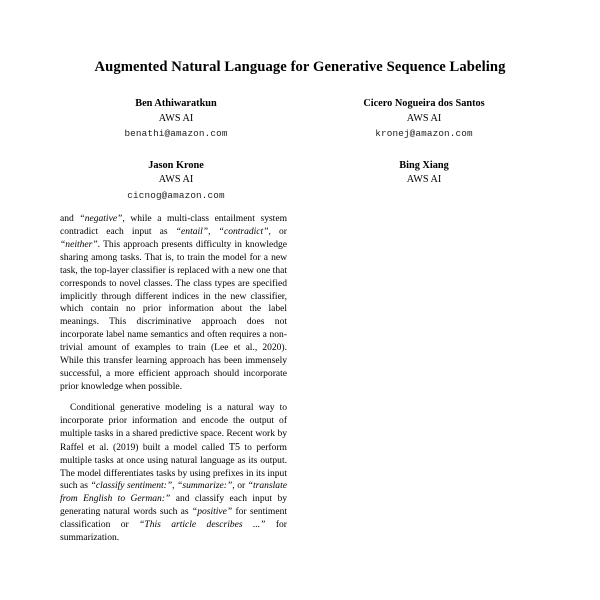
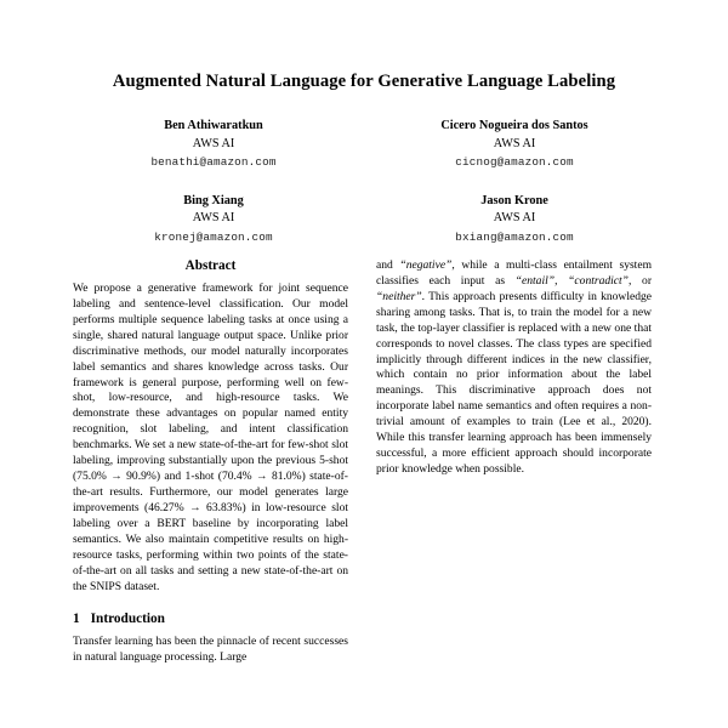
- Augmented Natural Language for Generative Sequence Labeling
+ Augmented Natural Language for Generative Language Labeling
  Ben Athiwaratkun
  AWS AI
  benathi@amazon.com
  Cicero Nogueira dos Santos
  AWS AI
- kronej@amazon.com
+ cicnog@amazon.com
- Jason Krone
+ Bing Xiang
  AWS AI
- cicnog@amazon.com
+ kronej@amazon.com
- Bing Xiang
+ Jason Krone
  AWS AI
+ bxiang@amazon.com
+ Abstract
+ We propose a generative framework for joint sequence labeling and sentence-level classification. Our model performs multiple sequence labeling tasks at once using a single, shared natural language output space. Unlike prior discriminative methods, our model naturally incorporates label semantics and shares knowledge across tasks. Our framework is general purpose, performing well on few-shot, low-resource, and high-resource tasks. We demonstrate these advantages on popular named entity recognition, slot labeling, and intent classification benchmarks. We set a new state-of-the-art for few-shot slot labeling, improving substantially upon the previous 5-shot (75.0% → 90.9%) and 1-shot (70.4% → 81.0%) state-of-the-art results. Furthermore, our model generates large improvements (46.27% → 63.83%) in low-resource slot labeling over a BERT baseline by incorporating label semantics. We also maintain competitive results on high-resource tasks, performing within two points of the state-of-the-art on all tasks and setting a new state-of-the-art on the SNIPS dataset.
+ 1
+ Introduction
+ Transfer learning has been the pinnacle of recent successes in natural language processing. Large
- and “negative”, while a multi-class entailment system contradict each input as “entail”, “contradict”, or “neither”. This approach presents difficulty in knowledge sharing among tasks. That is, to train the model for a new task, the top-layer classifier is replaced with a new one that corresponds to novel classes. The class types are specified implicitly through different indices in the new classifier, which contain no prior information about the label meanings. This discriminative approach does not incorporate label name semantics and often requires a non-trivial amount of examples to train (Lee et al., 2020). While this transfer learning approach has been immensely successful, a more efficient approach should incorporate prior knowledge when possible.
+ and “negative”, while a multi-class entailment system classifies each input as “entail”, “contradict”, or “neither”. This approach presents difficulty in knowledge sharing among tasks. That is, to train the model for a new task, the top-layer classifier is replaced with a new one that corresponds to novel classes. The class types are specified implicitly through different indices in the new classifier, which contain no prior information about the label meanings. This discriminative approach does not incorporate label name semantics and often requires a non-trivial amount of examples to train (Lee et al., 2020). While this transfer learning approach has been immensely successful, a more efficient approach should incorporate prior knowledge when possible.
- Conditional generative modeling is a natural way to incorporate prior information and encode the output of multiple tasks in a shared predictive space. Recent work by Raffel et al. (2019) built a model called T5 to perform multiple tasks at once using natural language as its output. The model differentiates tasks by using prefixes in its input such as “classify sentiment:”, “summarize:”, or “translate from English to German:” and classify each input by generating natural words such as “positive” for sentiment classification or “This article describes ...” for summarization.
